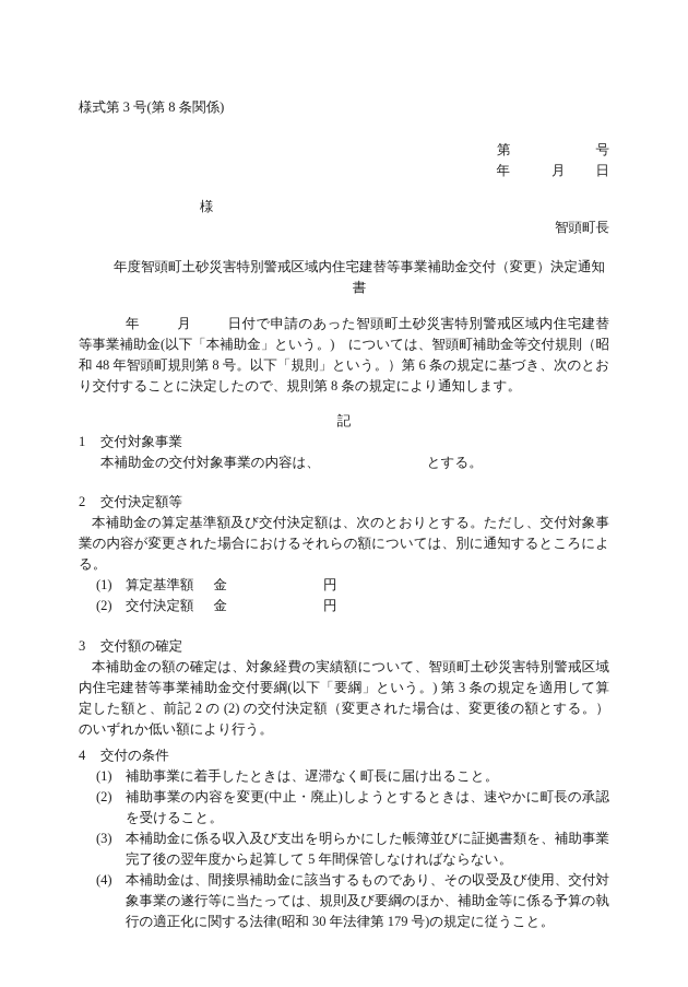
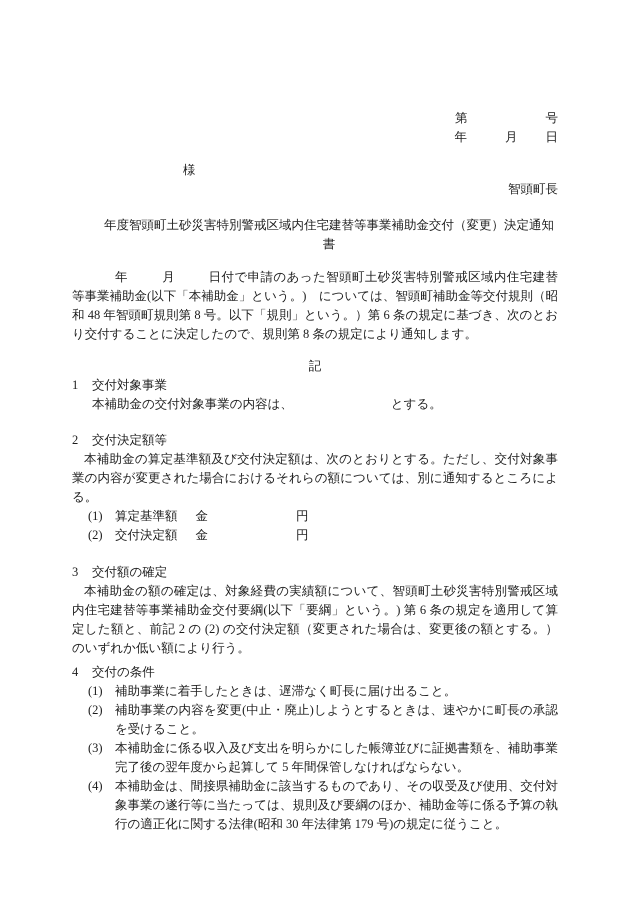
- 様式第 3 号(第 8 条関係)
  第 号
  年 月 日
  様
  智頭町長
  年度智頭町土砂災害特別警戒区域内住宅建替等事業補助金交付（変更）決定通知書
  年 月 日付で申請のあった智頭町土砂災害特別警戒区域内住宅建替等事業補助金(以下「本補助金」という。) については、智頭町補助金等交付規則（昭和 48 年智頭町規則第 8 号。以下「規則」という。）第 6 条の規定に基づき、次のとおり交付することに決定したので、規則第 8 条の規定により通知します。
  記
  1
  交付対象事業
  本補助金の交付対象事業の内容は、 とする。
  2
  交付決定額等
  本補助金の算定基準額及び交付決定額は、次のとおりとする。ただし、交付対象事業の内容が変更された場合におけるそれらの額については、別に通知するところによる。
  (1)
  算定基準額 金 円
  (2)
  交付決定額 金 円
  3
  交付額の確定
- 本補助金の額の確定は、対象経費の実績額について、智頭町土砂災害特別警戒区域内住宅建替等事業補助金交付要綱(以下「要綱」という。) 第 3 条の規定を適用して算定した額と、前記 2 の (2) の交付決定額（変更された場合は、変更後の額とする。）のいずれか低い額により行う。
+ 本補助金の額の確定は、対象経費の実績額について、智頭町土砂災害特別警戒区域内住宅建替等事業補助金交付要綱(以下「要綱」という。) 第 6 条の規定を適用して算定した額と、前記 2 の (2) の交付決定額（変更された場合は、変更後の額とする。）のいずれか低い額により行う。
  4
  交付の条件
  (1)
  補助事業に着手したときは、遅滞なく町長に届け出ること。
  (2)
  補助事業の内容を変更(中止・廃止)しようとするときは、速やかに町長の承認を受けること。
  (3)
  本補助金に係る収入及び支出を明らかにした帳簿並びに証拠書類を、補助事業完了後の翌年度から起算して 5 年間保管しなければならない。
  (4)
  本補助金は、間接県補助金に該当するものであり、その収受及び使用、交付対象事業の遂行等に当たっては、規則及び要綱のほか、補助金等に係る予算の執行の適正化に関する法律(昭和 30 年法律第 179 号)の規定に従うこと。
